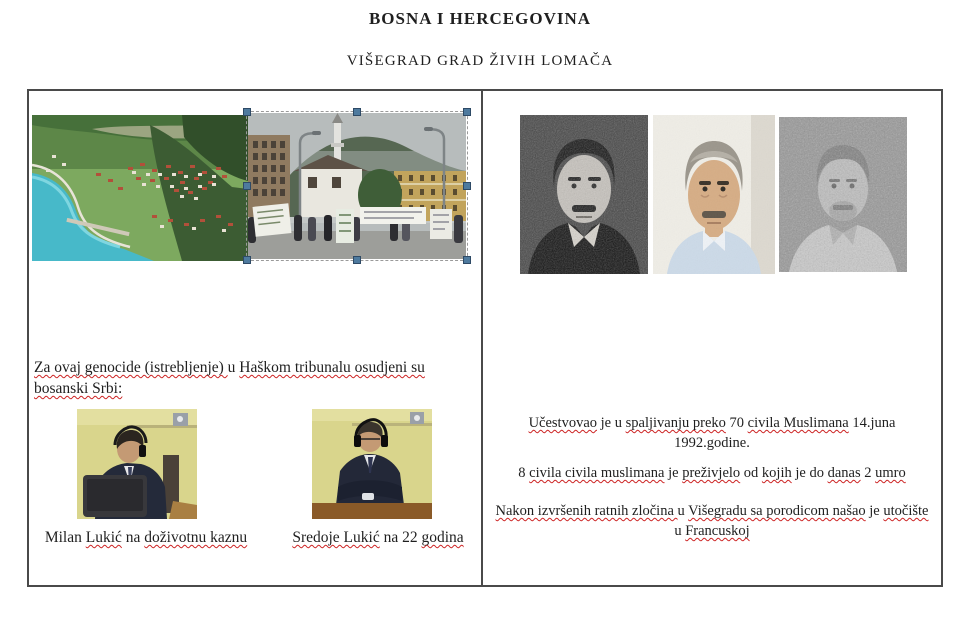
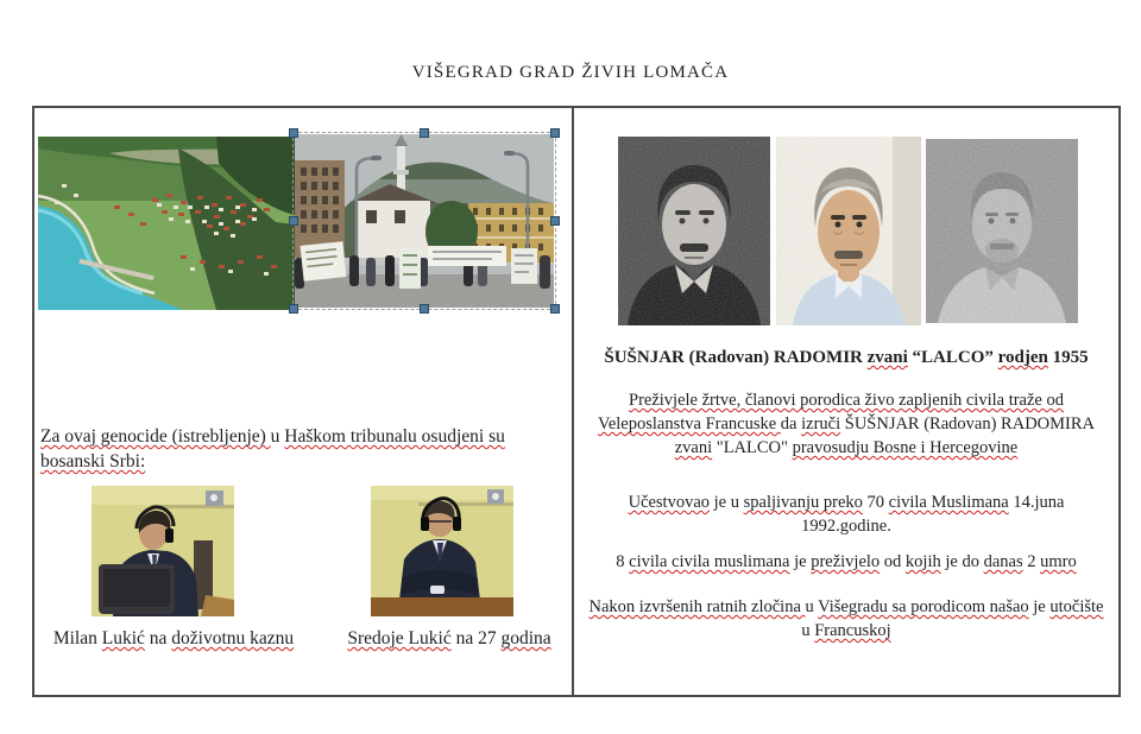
- BOSNA I HERCEGOVINA
  VIŠEGRAD GRAD ŽIVIH LOMAČA
  Za ovaj genocide (istrebljenje) u Haškom tribunalu osudjeni su bosanski Srbi:
  Milan Lukić na doživotnu kaznu
- Sredoje Lukić na 22 godina
+ Sredoje Lukić na 27 godina
+ ŠUŠNJAR (Radovan) RADOMIR zvani “LALCO” rodjen 1955
+ Preživjele žrtve, članovi porodica živo zapljenih civila traže od Veleposlanstva Francuske da izruči ŠUŠNJAR (Radovan) RADOMIRA zvani "LALCO" pravosudju Bosne i Hercegovine
  Učestvovao je u spaljivanju preko 70 civila Muslimana 14.juna 1992.godine.
  8 civila civila muslimana je preživjelo od kojih je do danas 2 umro
  Nakon izvršenih ratnih zločina u Višegradu sa porodicom našao je utočište u Francuskoj
